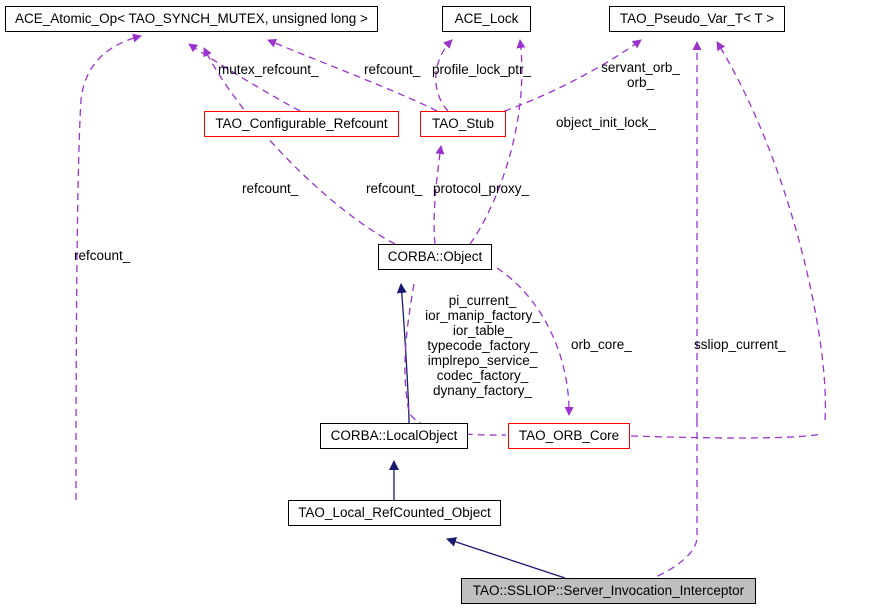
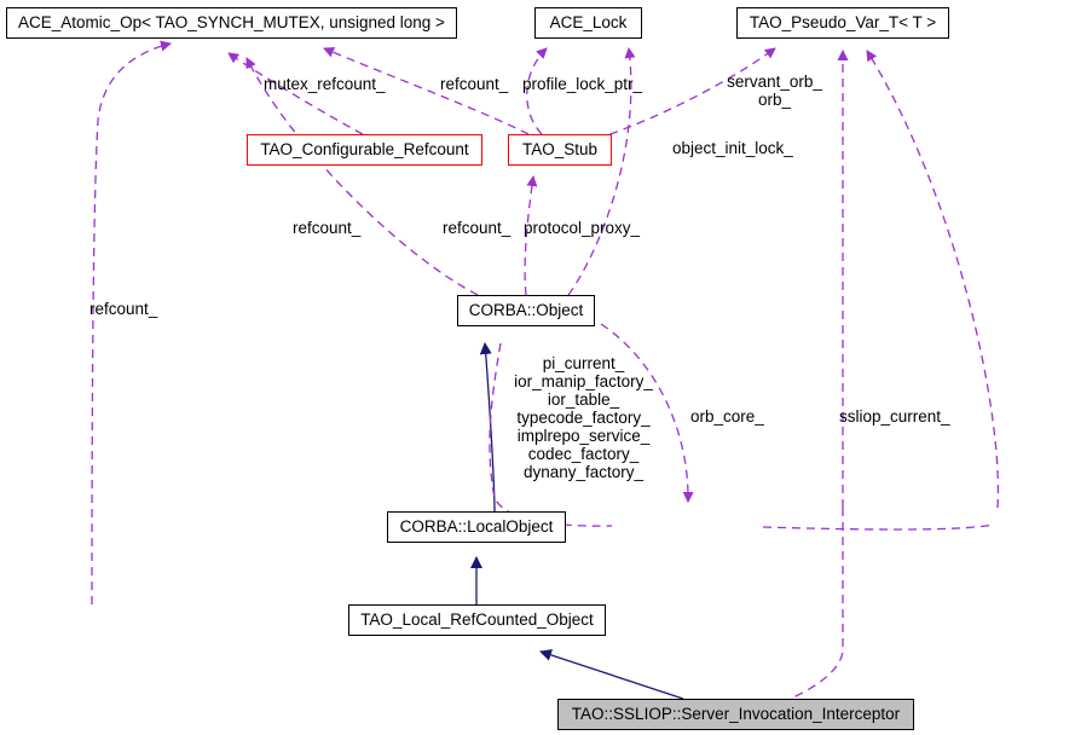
  ACE_Atomic_Op< TAO_SYNCH_MUTEX, unsigned long >
  ACE_Lock
  TAO_Pseudo_Var_T< T >
  TAO_Configurable_Refcount
  TAO_Stub
  CORBA::Object
  CORBA::LocalObject
- TAO_ORB_Core
  TAO_Local_RefCounted_Object
  TAO::SSLIOP::Server_Invocation_Interceptor
  mutex_refcount_
  refcount_
  profile_lock_ptr_
  servant_orb_
  orb_
  object_init_lock_
  refcount_
  refcount_
  refcount_
  protocol_proxy_
  pi_current_
  ior_manip_factory_
  ior_table_
  typecode_factory_
  implrepo_service_
  codec_factory_
  dynany_factory_
  orb_core_
  ssliop_current_
